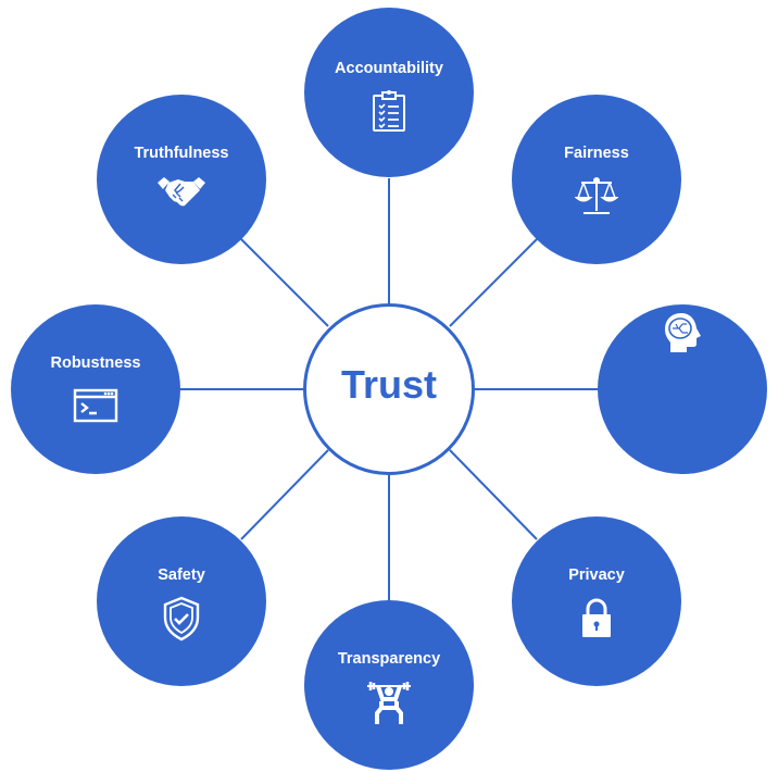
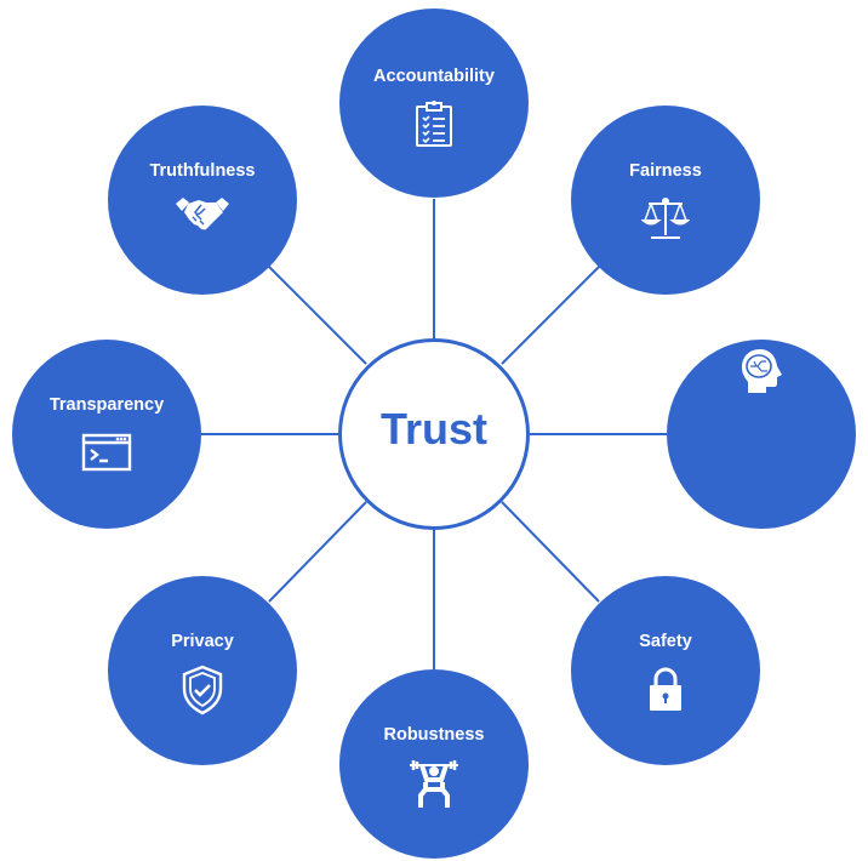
  Trust
  Accountability
  Fairness
- Privacy
+ Safety
- Transparency
+ Robustness
- Safety
+ Privacy
- Robustness
+ Transparency
  Truthfulness
